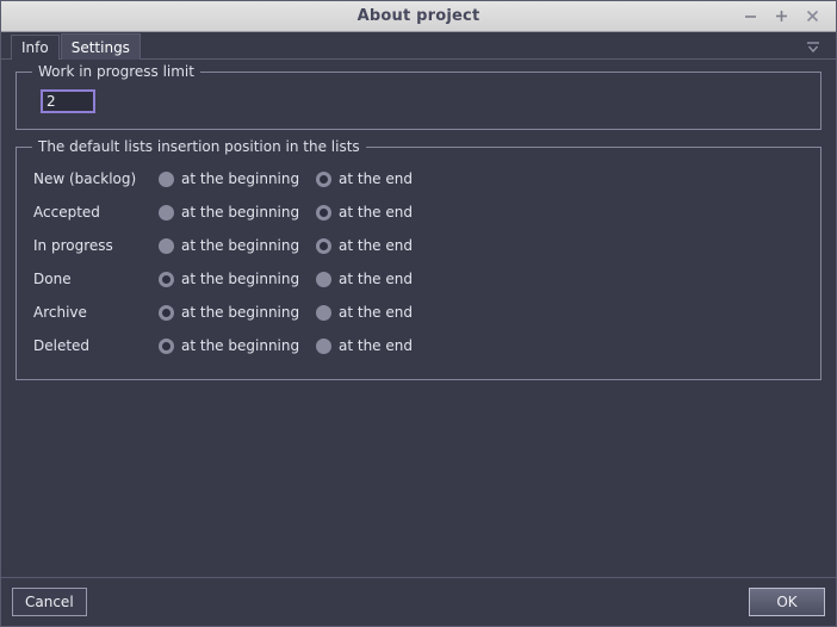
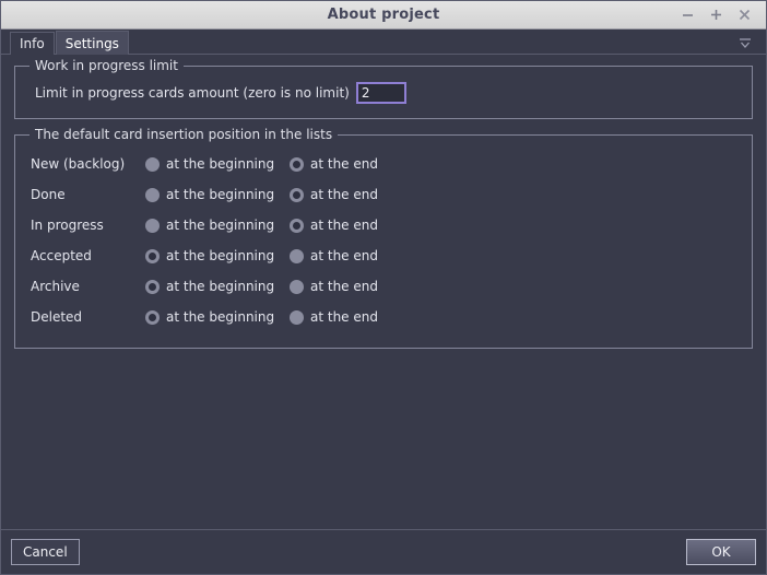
  About project
  Info
  Settings
  Work in progress limit
+ Limit in progress cards amount (zero is no limit)
  2
- The default lists insertion position in the lists
+ The default card insertion position in the lists
  New (backlog)
  at the beginning
  at the end
- Accepted
+ Done
  at the beginning
  at the end
  In progress
  at the beginning
  at the end
- Done
+ Accepted
  at the beginning
  at the end
  Archive
  at the beginning
  at the end
  Deleted
  at the beginning
  at the end
  Cancel
  OK
